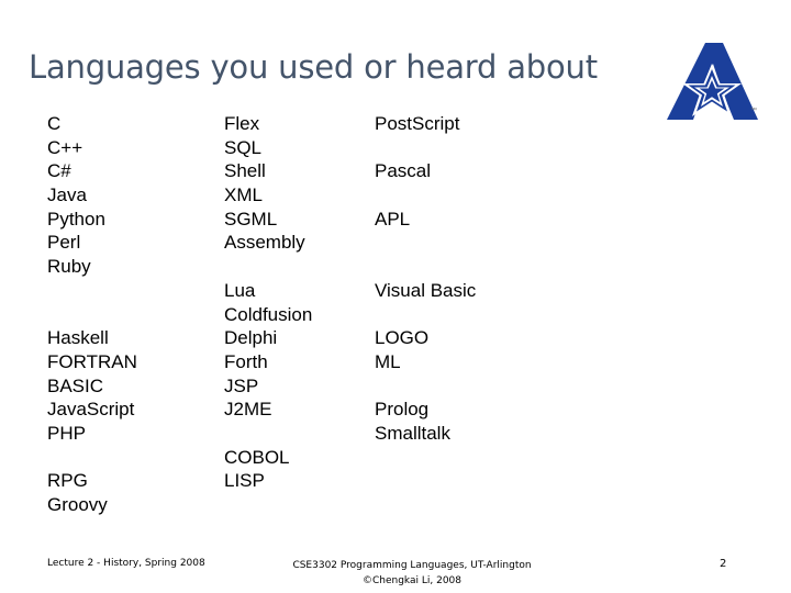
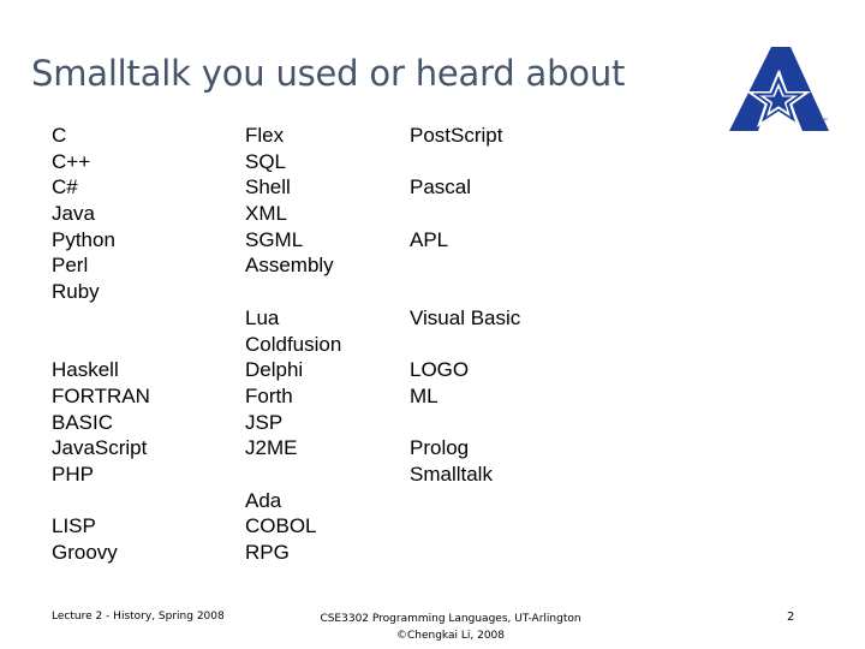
- Languages you used or heard about
+ Smalltalk you used or heard about
  C
  C++
  C#
  Java
  Python
  Perl
  Ruby
  Haskell
  FORTRAN
  BASIC
  JavaScript
  PHP
- RPG
+ LISP
  Groovy
  Flex
  SQL
  Shell
  XML
  SGML
  Assembly
  Lua
  Coldfusion
  Delphi
  Forth
  JSP
  J2ME
+ Ada
  COBOL
- LISP
+ RPG
  PostScript
  Pascal
  APL
  Visual Basic
  LOGO
  ML
  Prolog
  Smalltalk
  Lecture 2 - History, Spring 2008
  CSE3302 Programming Languages, UT-Arlington
  ©Chengkai Li, 2008
  2
